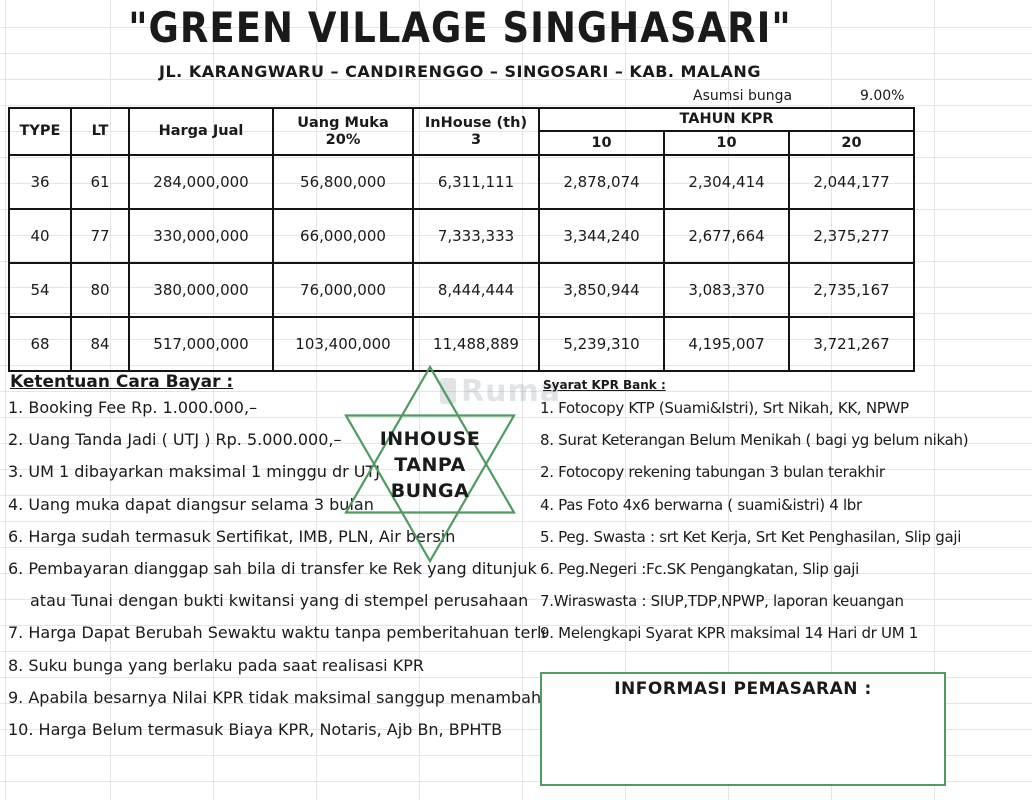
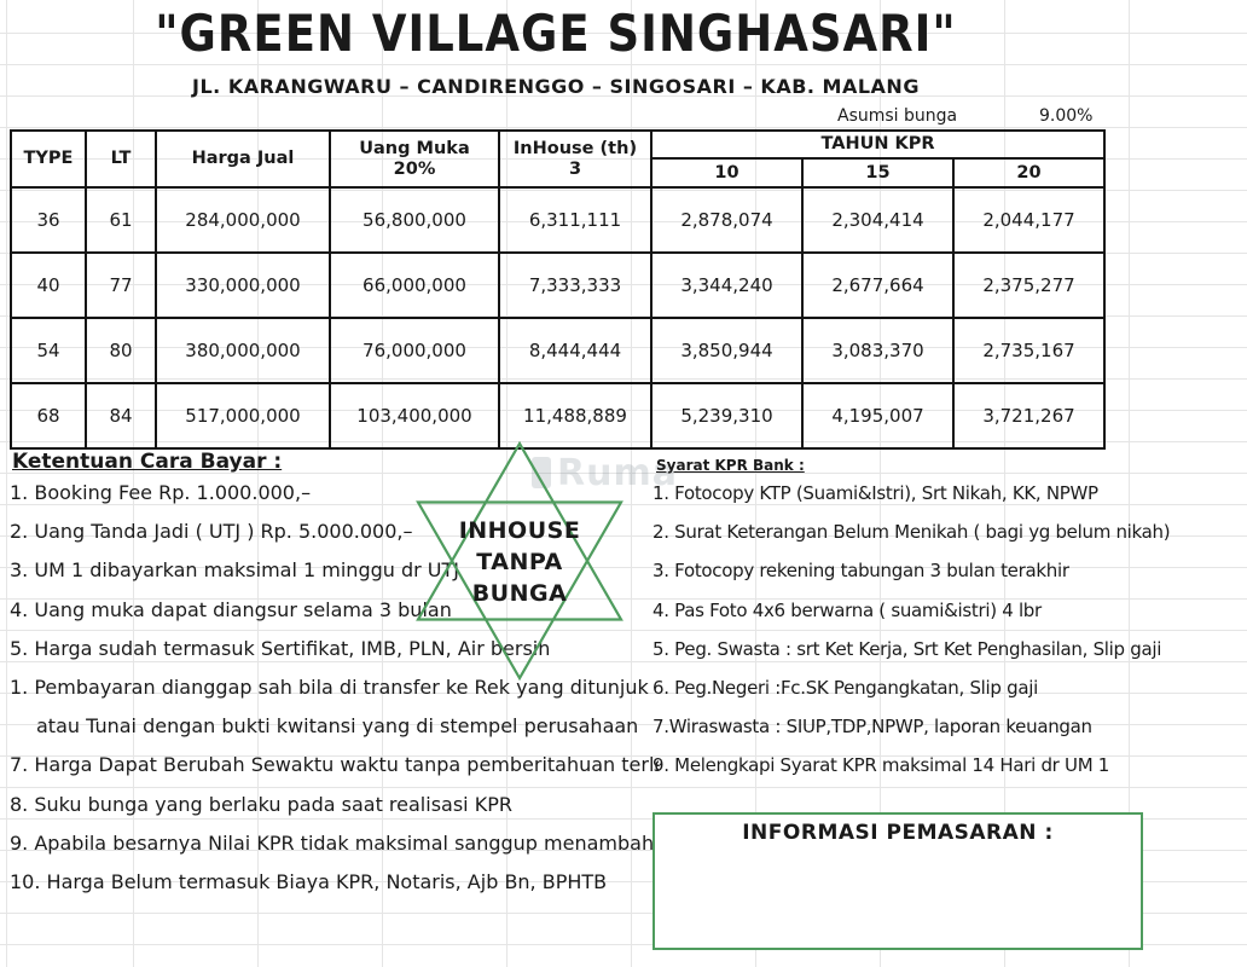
  "GREEN VILLAGE SINGHASARI"
  JL. KARANGWARU – CANDIRENGGO – SINGOSARI – KAB. MALANG
  Asumsi bunga
  9.00%
  Ruma
  TYPE	LT	Harga Jual	Uang Muka 20%	InHouse (th) 3	TAHUN KPR
- 10	10	20
+ 10	15	20
  36	61	284,000,000	56,800,000	6,311,111	2,878,074	2,304,414	2,044,177
  40	77	330,000,000	66,000,000	7,333,333	3,344,240	2,677,664	2,375,277
  54	80	380,000,000	76,000,000	8,444,444	3,850,944	3,083,370	2,735,167
  68	84	517,000,000	103,400,000	11,488,889	5,239,310	4,195,007	3,721,267
  Ketentuan Cara Bayar :
  1. Booking Fee Rp. 1.000.000,–
  2. Uang Tanda Jadi ( UTJ ) Rp. 5.000.000,–
  3. UM 1 dibayarkan maksimal 1 minggu dr U
  4. Uang muka dapat diangsur selama 3 buan
- 6. Harga sudah termasuk Sertifikat, IMB, PLN, Air bersih
+ 5. Harga sudah termasuk Sertifikat, IMB, PLN, Air bersih
- 6. Pembayaran dianggap sah bila di transfer ke Rek yang ditunjuk
+ 1. Pembayaran dianggap sah bila di transfer ke Rek yang ditunjuk
  atau Tunai dengan bukti kwitansi yang di stempel perusahaan
  7. Harga Dapat Berubah Sewaktu waktu tanpa pemberitahuan terl
  8. Suku bunga yang berlaku pada saat realisasi KPR
  9. Apabila besarnya Nilai KPR tidak maksimal sanggup menambah
  10. Harga Belum termasuk Biaya KPR, Notaris, Ajb Bn, BPHTB
  INHOUSE
  TANPA
  BUNGA
  Syarat KPR Bank :
  1. Fotocopy KTP (Suami&Istri), Srt Nikah, KK, NPWP
- 8. Surat Keterangan Belum Menikah ( bagi yg belum nikah)
+ 2. Surat Keterangan Belum Menikah ( bagi yg belum nikah)
- 2. Fotocopy rekening tabungan 3 bulan terakhir
+ 3. Fotocopy rekening tabungan 3 bulan terakhir
  4. Pas Foto 4x6 berwarna ( suami&istri) 4 lbr
  5. Peg. Swasta : srt Ket Kerja, Srt Ket Penghasilan, Slip gaji
  6. Peg.Negeri :Fc.SK Pengangkatan, Slip gaji
  7.Wiraswasta : SIUP,TDP,NPWP, laporan keuangan
  9. Melengkapi Syarat KPR maksimal 14 Hari dr UM 1
  INFORMASI PEMASARAN :
